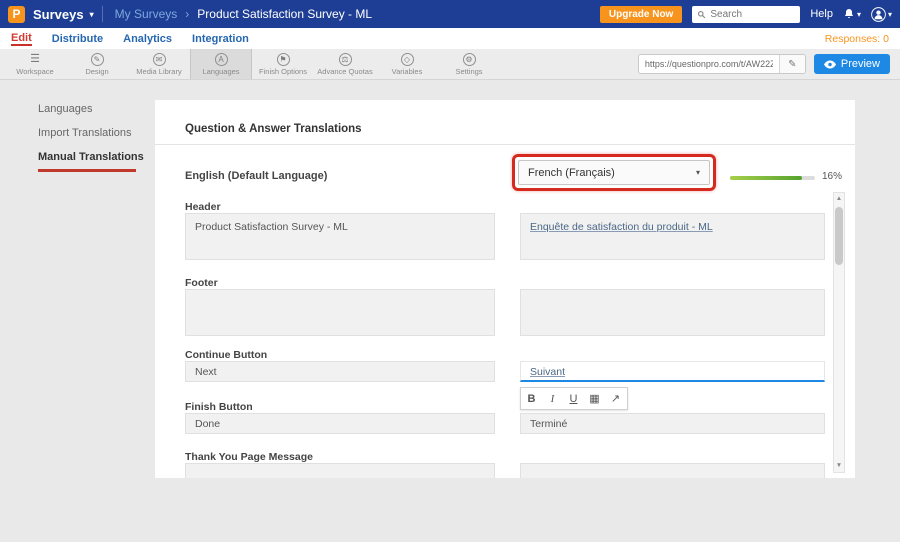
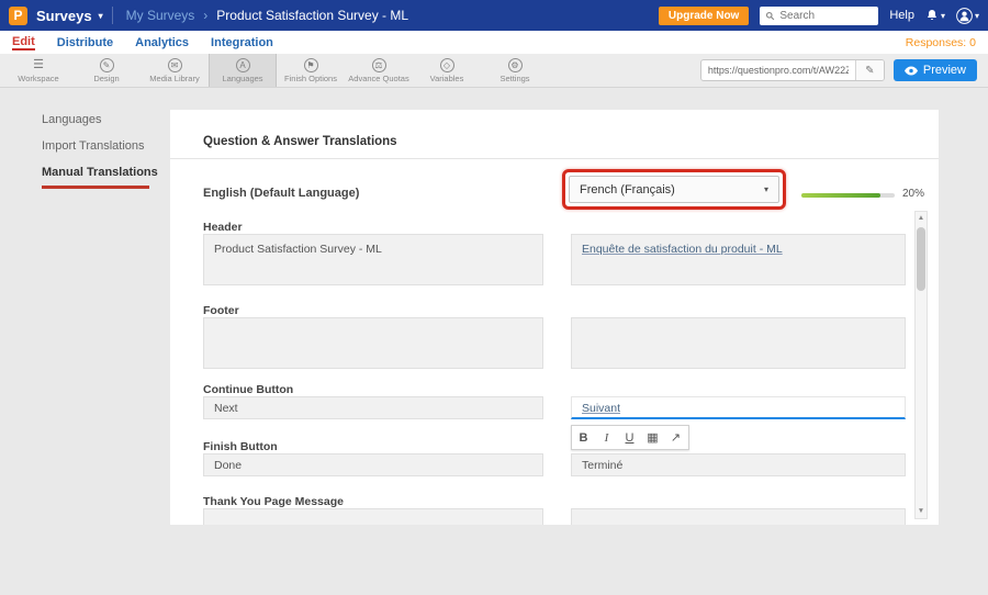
  P
  Surveys
  ▾
  My Surveys
  ›
  Product Satisfaction Survey - ML
  Upgrade Now
  Search
  Help
  ▾
  ▾
  Edit
  Distribute
  Analytics
  Integration
  Responses: 0
  ☰
  Workspace
  ✎
  Design
  ✉
  Media Library
  A
  Languages
  ⚑
  Finish Options
  ⚖
  Advance Quotas
  ◇
  Variables
  ⚙
  Settings
  https://questionpro.com/t/AW22Z
  ✎
  Preview
  Languages
  Import Translations
  Manual Translations
  Question & Answer Translations
  English (Default Language)
  French (Français)
  ▾
- 16%
+ 20%
  Header
  Product Satisfaction Survey - ML
  Enquête de satisfaction du produit - ML
  Footer
  Continue Button
  Next
  Suivant
  B
  I
  U
  ▦
  ↗
  Finish Button
  Done
  Terminé
  Thank You Page Message
